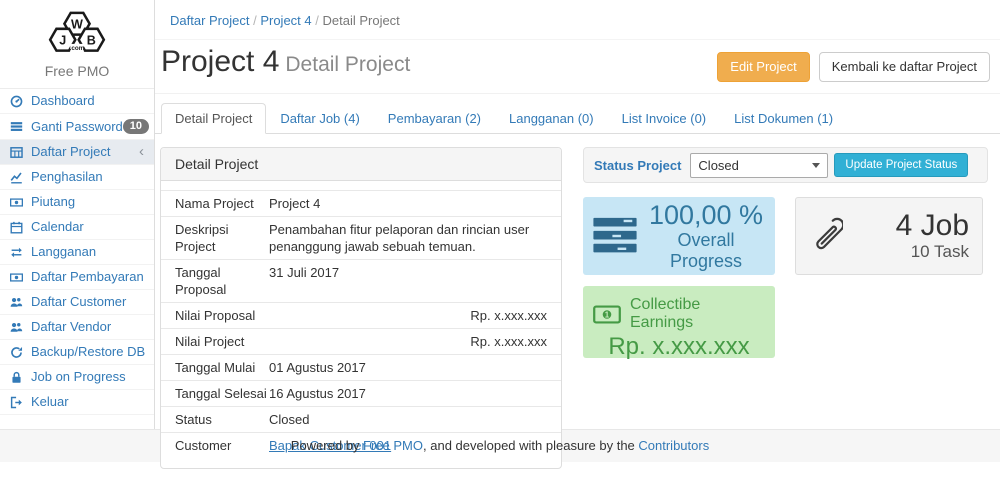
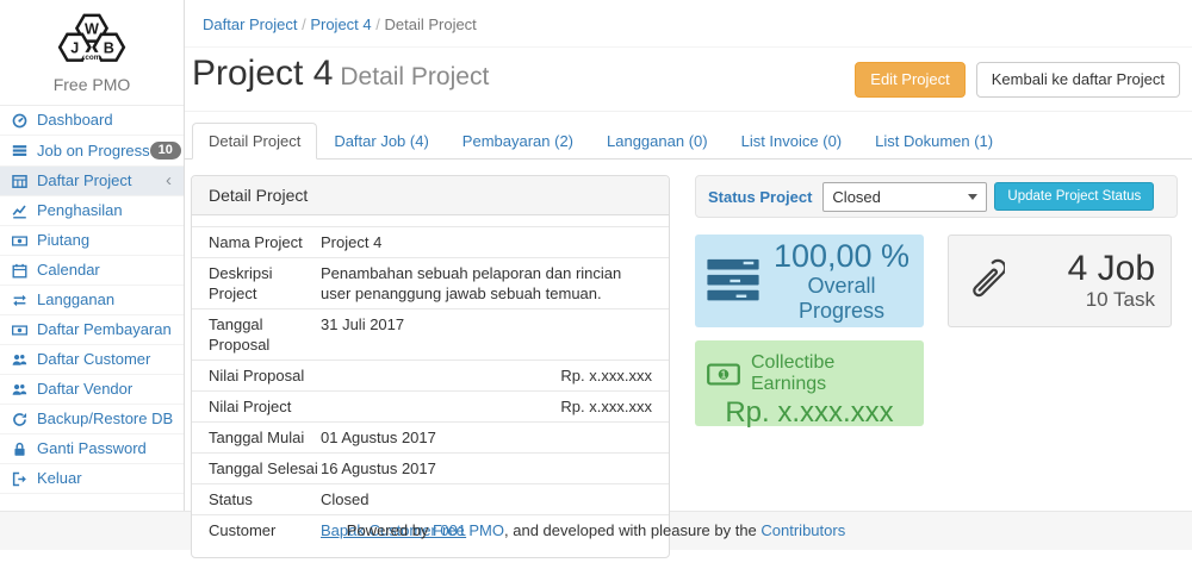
  W
  J
  B
  Free PMO
  Dashboard
- Ganti Password
+ Job on Progress
  10
  Daftar Project
  ‹
  Penghasilan
  Piutang
  Calendar
  Langganan
  Daftar Pembayaran
  Daftar Customer
  Daftar Vendor
  Backup/Restore DB
- Job on Progress
+ Ganti Password
  Keluar
  Daftar Project / Project 4 / Detail Project
  Project 4 Detail Project
  Edit Project
  Kembali ke daftar Project
  Detail Project
  Daftar Job (4)
  Pembayaran (2)
  Langganan (0)
  List Invoice (0)
  List Dokumen (1)
  Detail Project
  Nama Project
  Project 4
  Deskripsi Project
- Penambahan fitur pelaporan dan rincian user penanggung jawab sebuah temuan.
+ Penambahan sebuah pelaporan dan rincian user penanggung jawab sebuah temuan.
  Tanggal Proposal
  31 Juli 2017
  Nilai Proposal
  Rp. x.xxx.xxx
  Nilai Project
  Rp. x.xxx.xxx
  Tanggal Mulai
  01 Agustus 2017
  Tanggal Selesai
  16 Agustus 2017
  Status
  Closed
  Customer
  Status Project
  Closed
  Update Project Status
  100,00 %
  Overall Progress
  4 Job
  10 Task
  1
  Collectibe Earnings
  Rp. x.xxx.xxx
  Powered by Free PMO, and developed with pleasure by the Contributors
